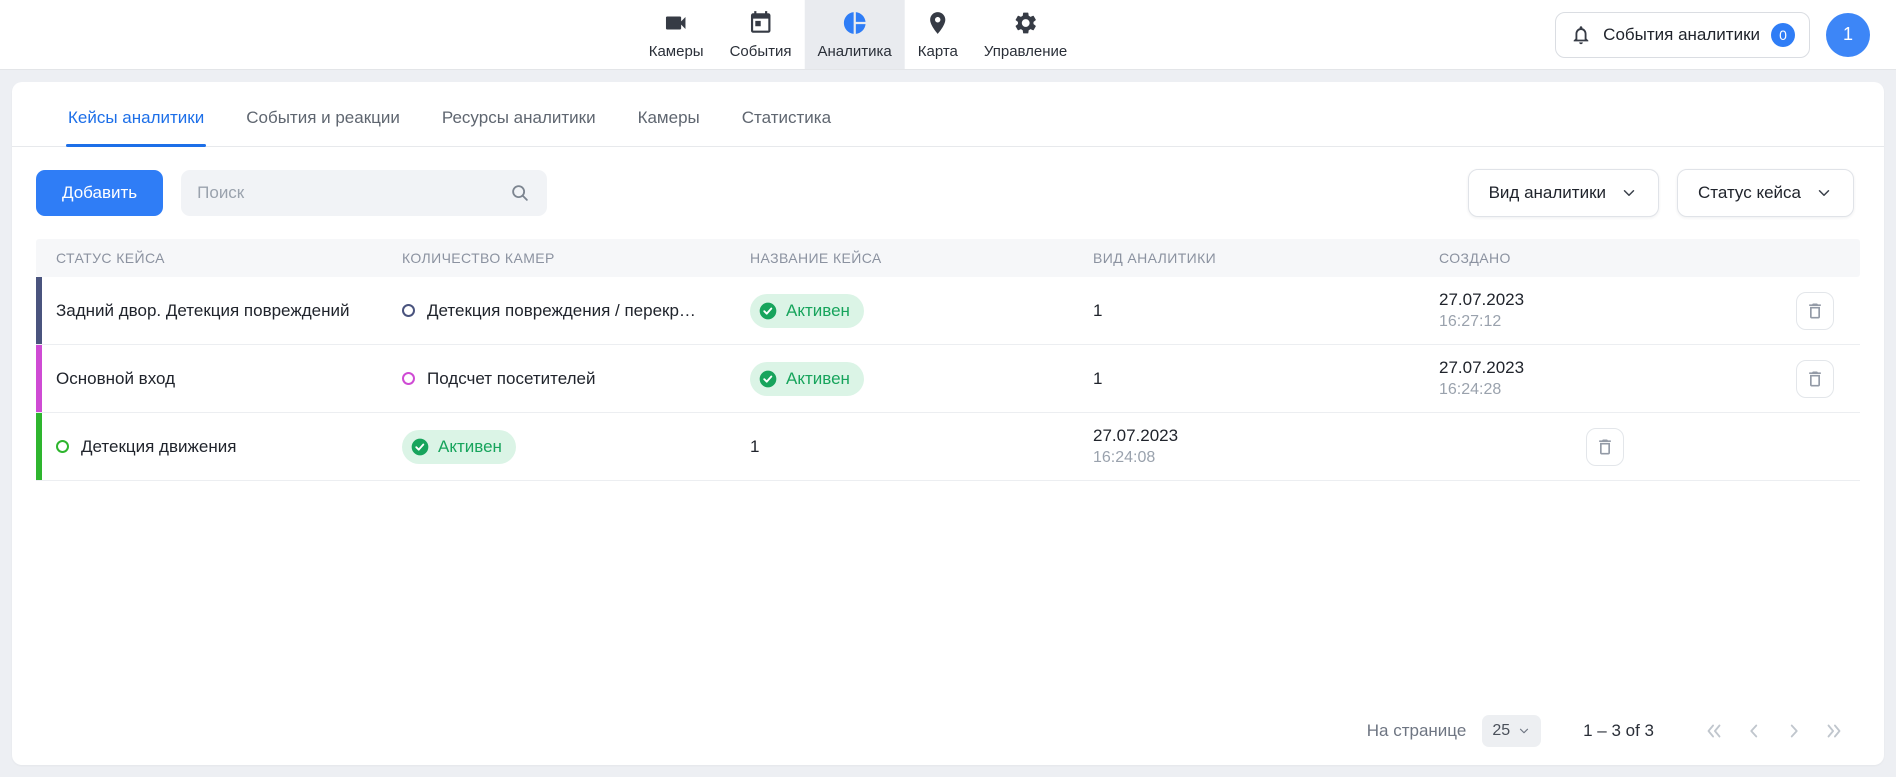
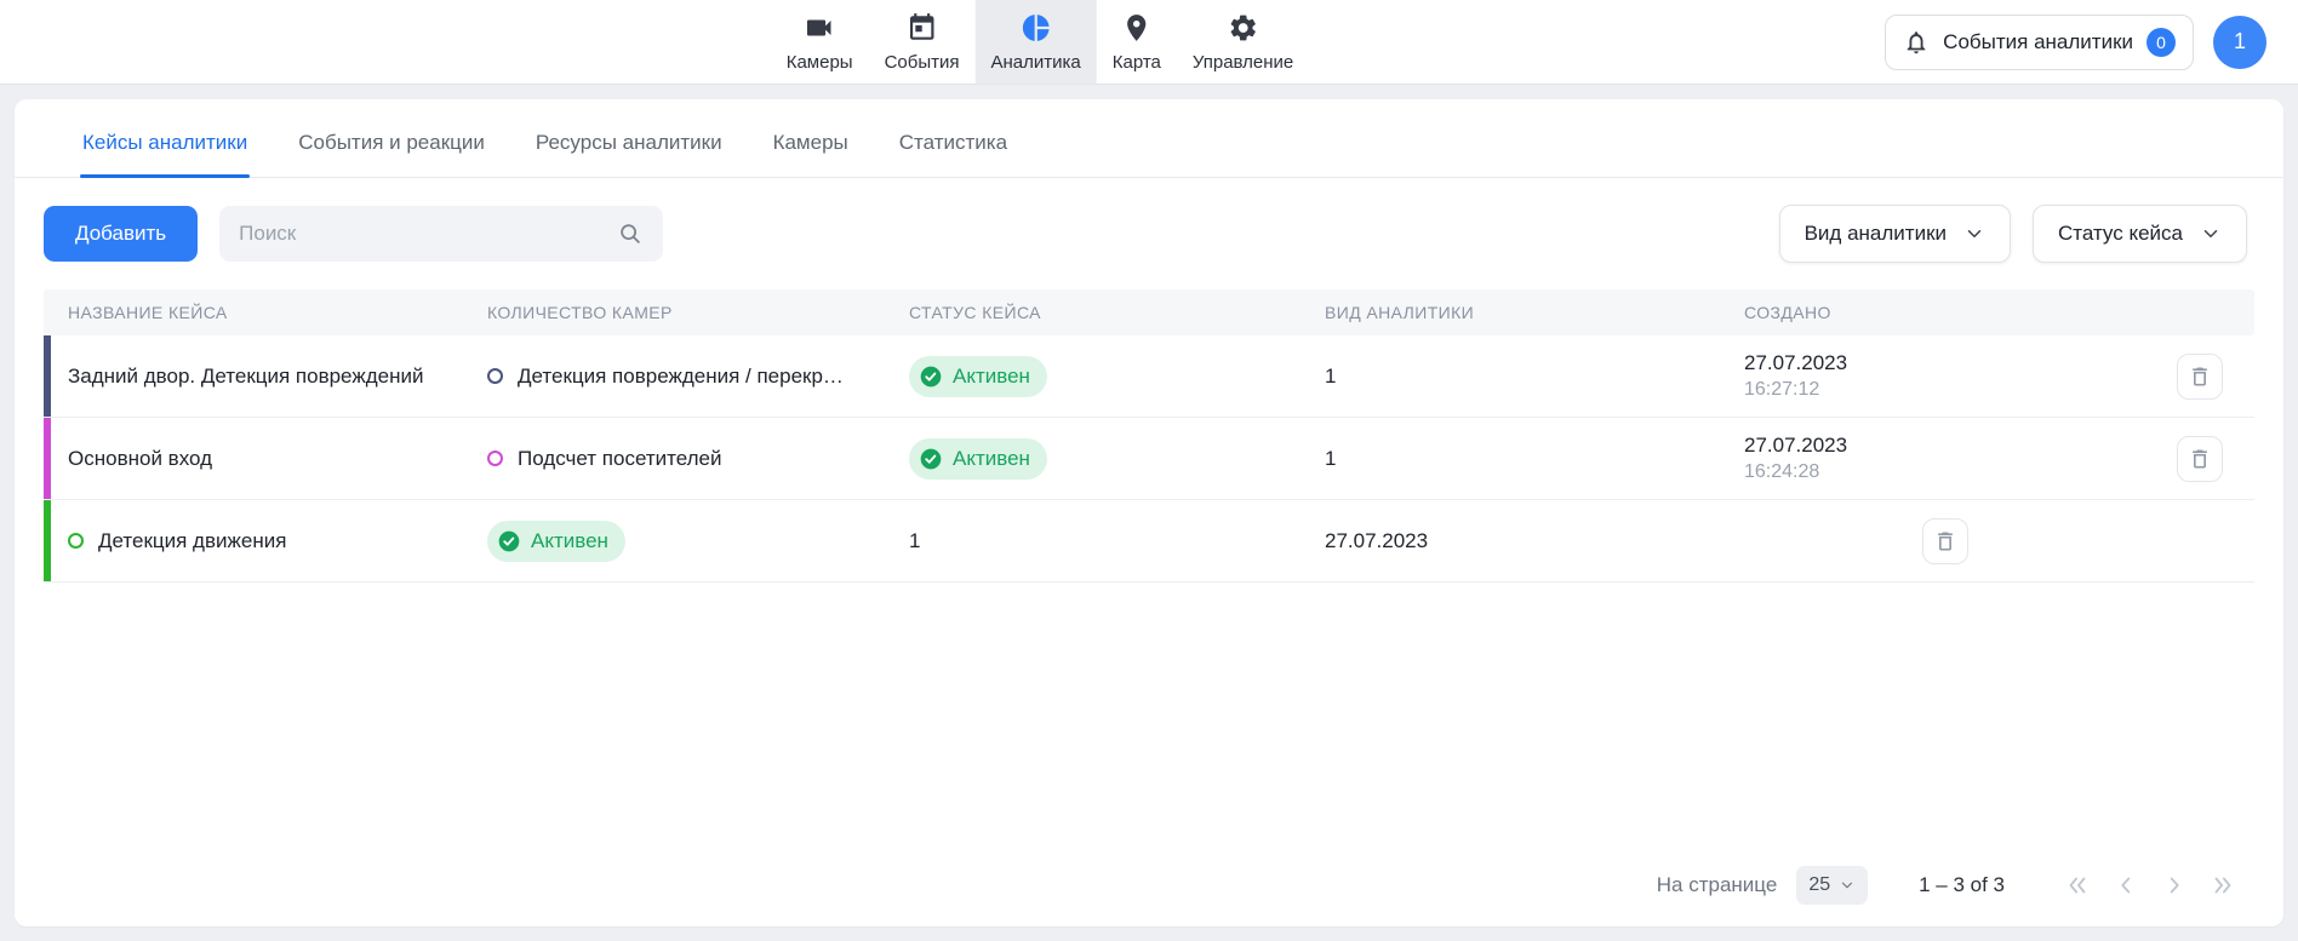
  Камеры
  События
  Аналитика
  Карта
  Управление
  События аналитики
  0
  1
  Кейсы аналитики
  События и реакции
  Ресурсы аналитики
  Камеры
  Статистика
  Добавить
  Поиск
  Вид аналитики
  Статус кейса
- СТАТУС КЕЙСА
+ НАЗВАНИЕ КЕЙСА
  КОЛИЧЕСТВО КАМЕР
- НАЗВАНИЕ КЕЙСА
+ СТАТУС КЕЙСА
  ВИД АНАЛИТИКИ
  СОЗДАНО
  Задний двор. Детекция повреждений
  Детекция повреждения / перекр…
  Активен
  1
  27.07.2023
  16:27:12
  Основной вход
  Подсчет посетителей
  Активен
  1
  27.07.2023
  16:24:28
  Детекция движения
  Активен
  1
  27.07.2023
- 16:24:08
  На странице
  25
  1 – 3 of 3
